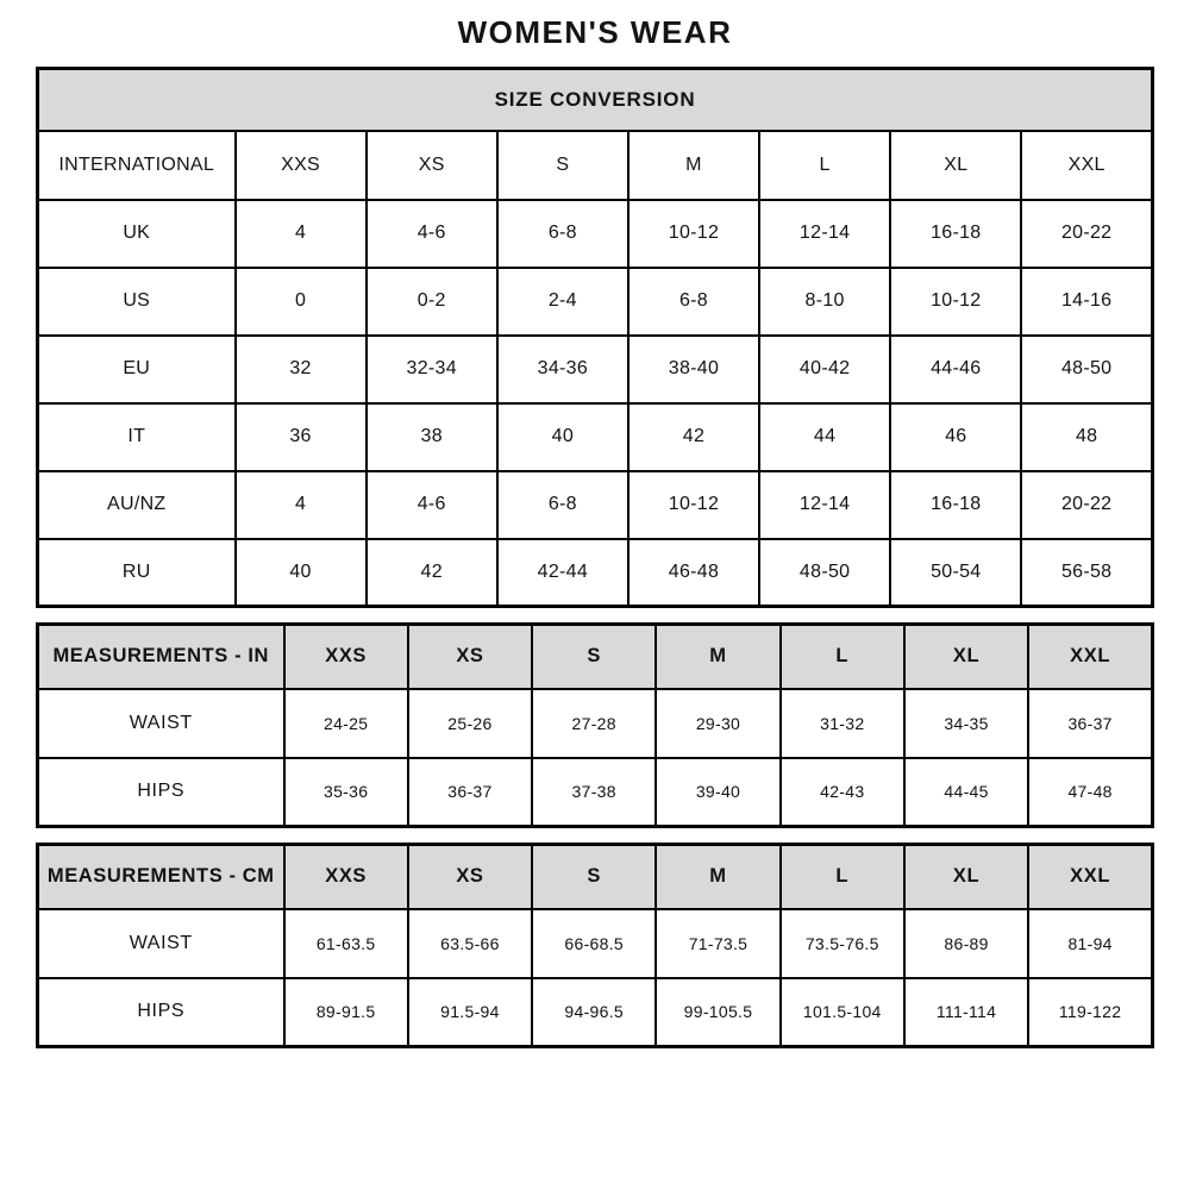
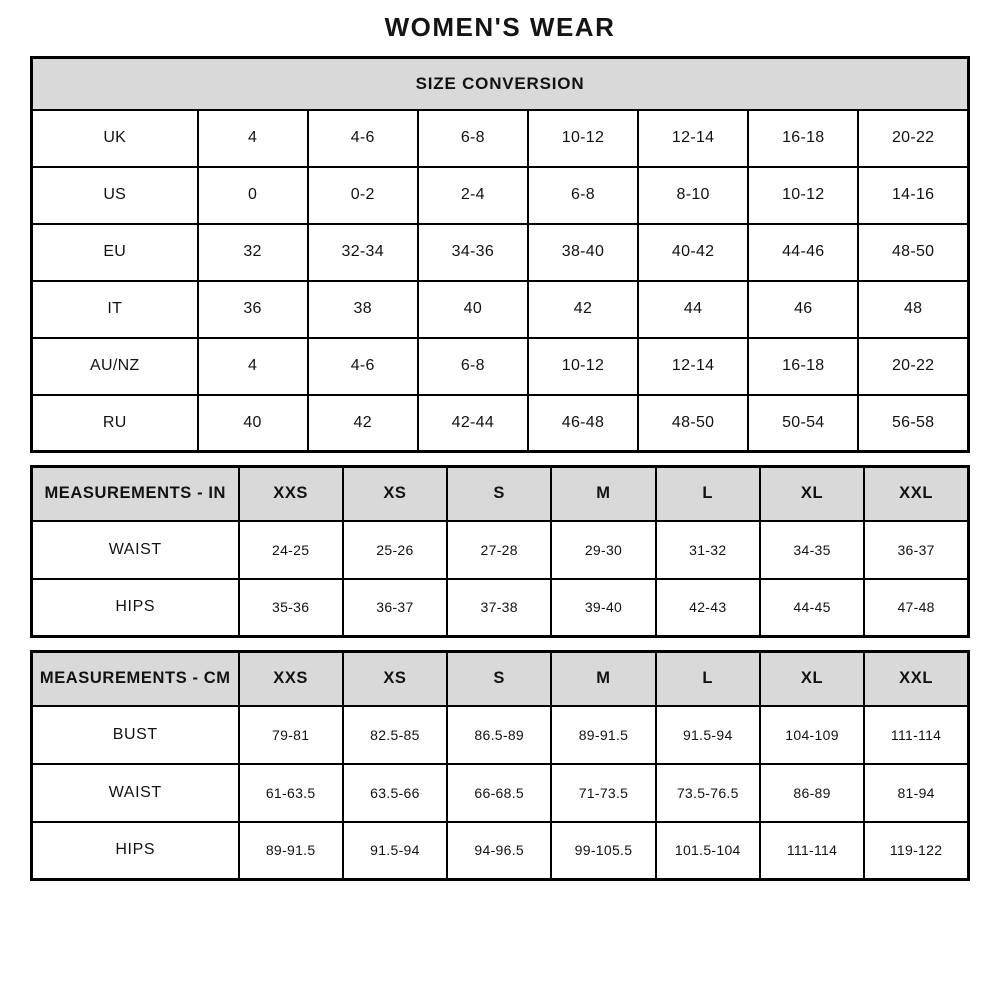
  WOMEN'S WEAR
  SIZE CONVERSION
- INTERNATIONAL	XXS	XS	S	M	L	XL	XXL
  UK	4	4-6	6-8	10-12	12-14	16-18	20-22
  US	0	0-2	2-4	6-8	8-10	10-12	14-16
  EU	32	32-34	34-36	38-40	40-42	44-46	48-50
  IT	36	38	40	42	44	46	48
  AU/NZ	4	4-6	6-8	10-12	12-14	16-18	20-22
  RU	40	42	42-44	46-48	48-50	50-54	56-58
  MEASUREMENTS - IN	XXS	XS	S	M	L	XL	XXL
  WAIST	24-25	25-26	27-28	29-30	31-32	34-35	36-37
  HIPS	35-36	36-37	37-38	39-40	42-43	44-45	47-48
  MEASUREMENTS - CM	XXS	XS	S	M	L	XL	XXL
+ BUST	79-81	82.5-85	86.5-89	89-91.5	91.5-94	104-109	111-114
  WAIST	61-63.5	63.5-66	66-68.5	71-73.5	73.5-76.5	86-89	81-94
  HIPS	89-91.5	91.5-94	94-96.5	99-105.5	101.5-104	111-114	119-122
